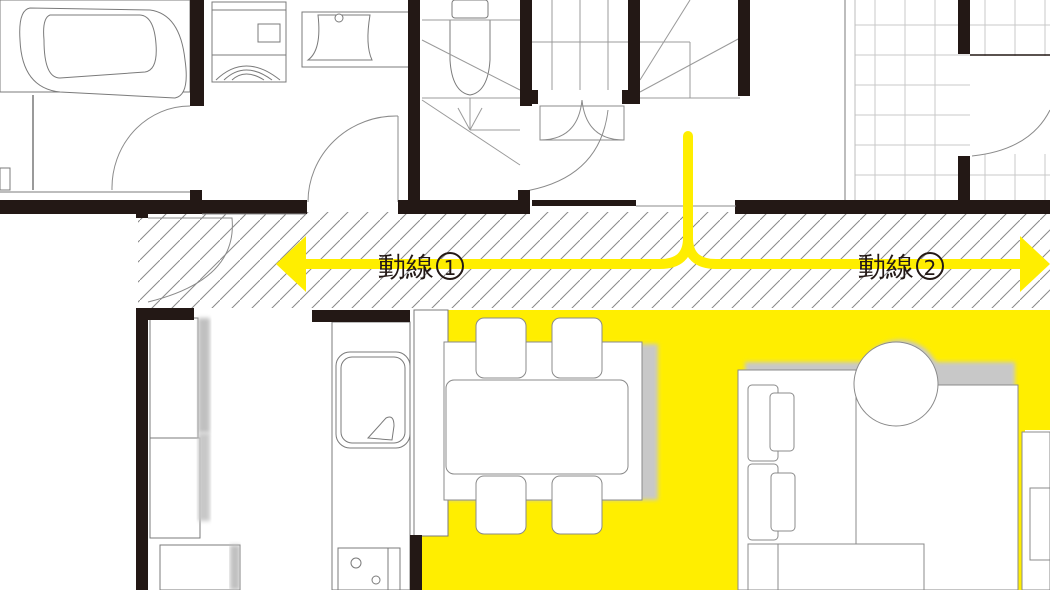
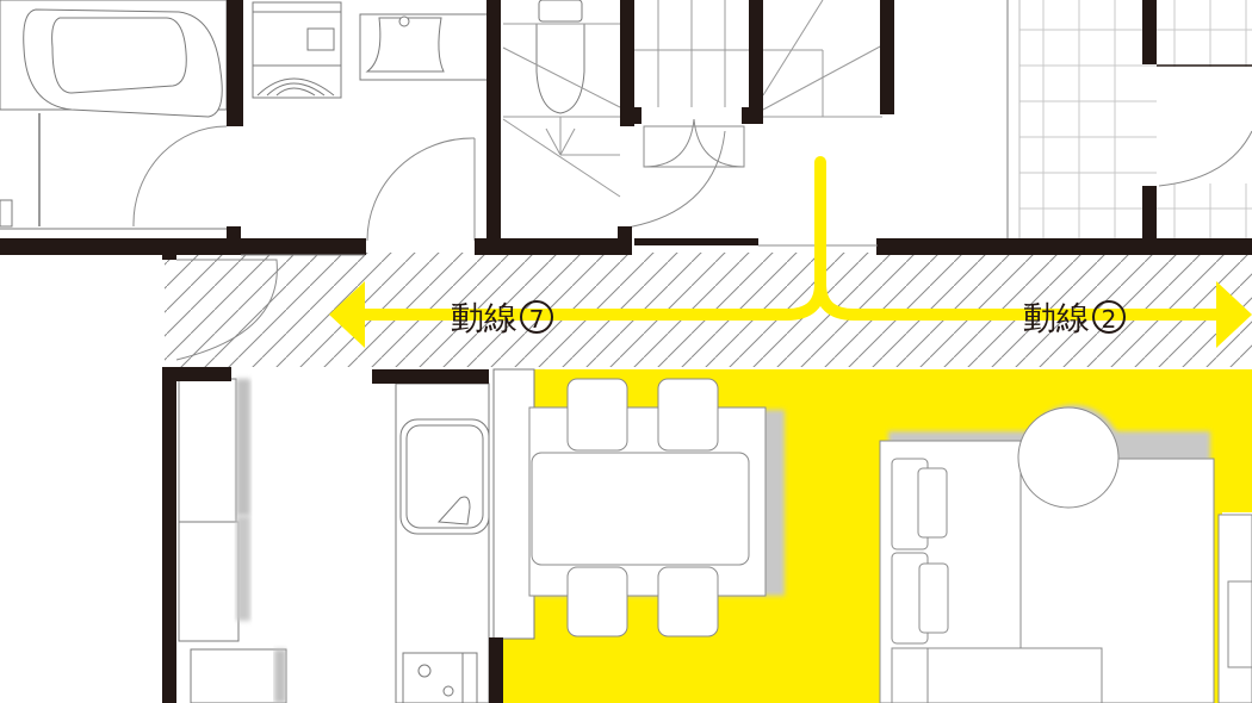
- 動線 1
+ 動線 7
  動線 2
